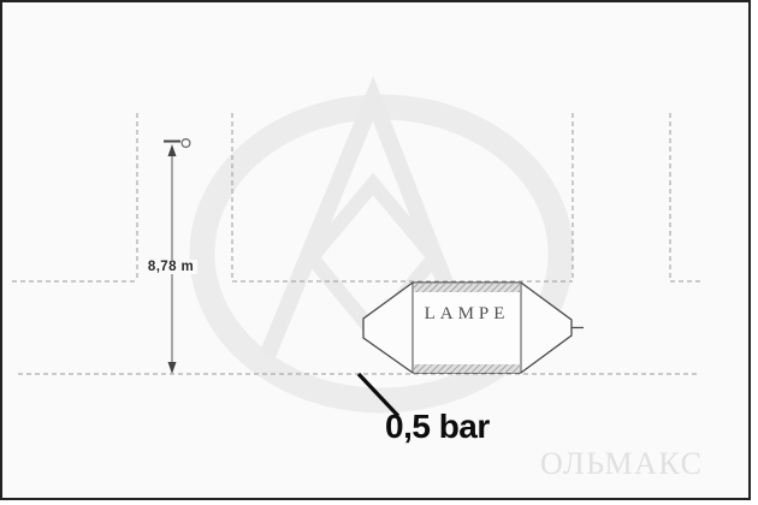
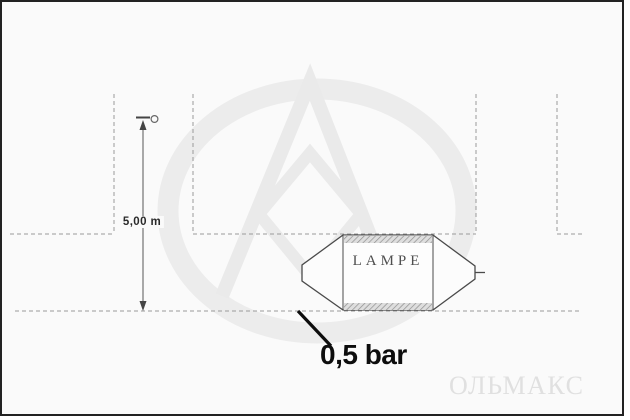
  ОЛЬМАКС
- 8,78 m
+ 5,00 m
  LAMPE
  0,5 bar
